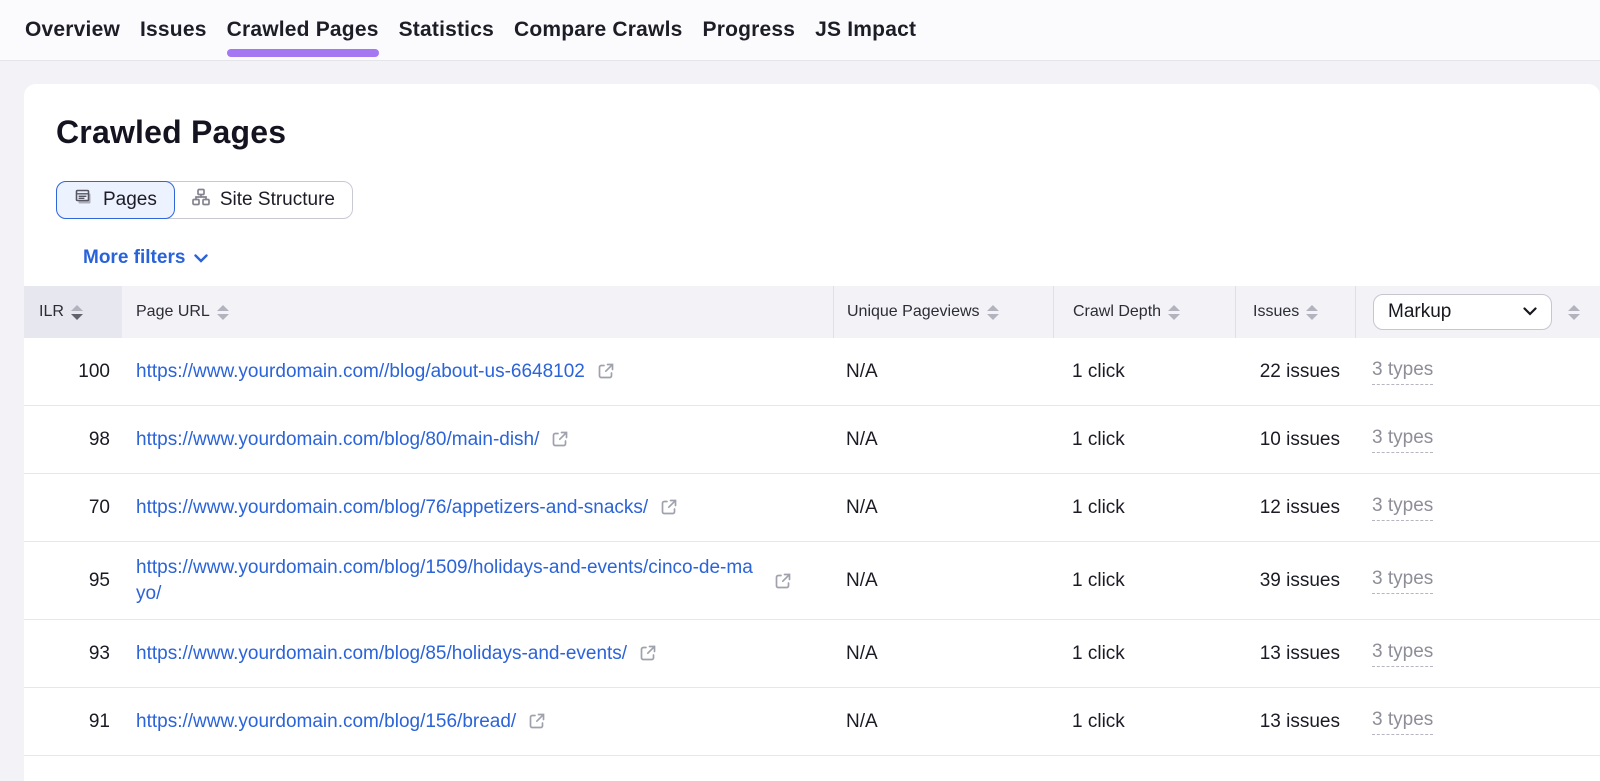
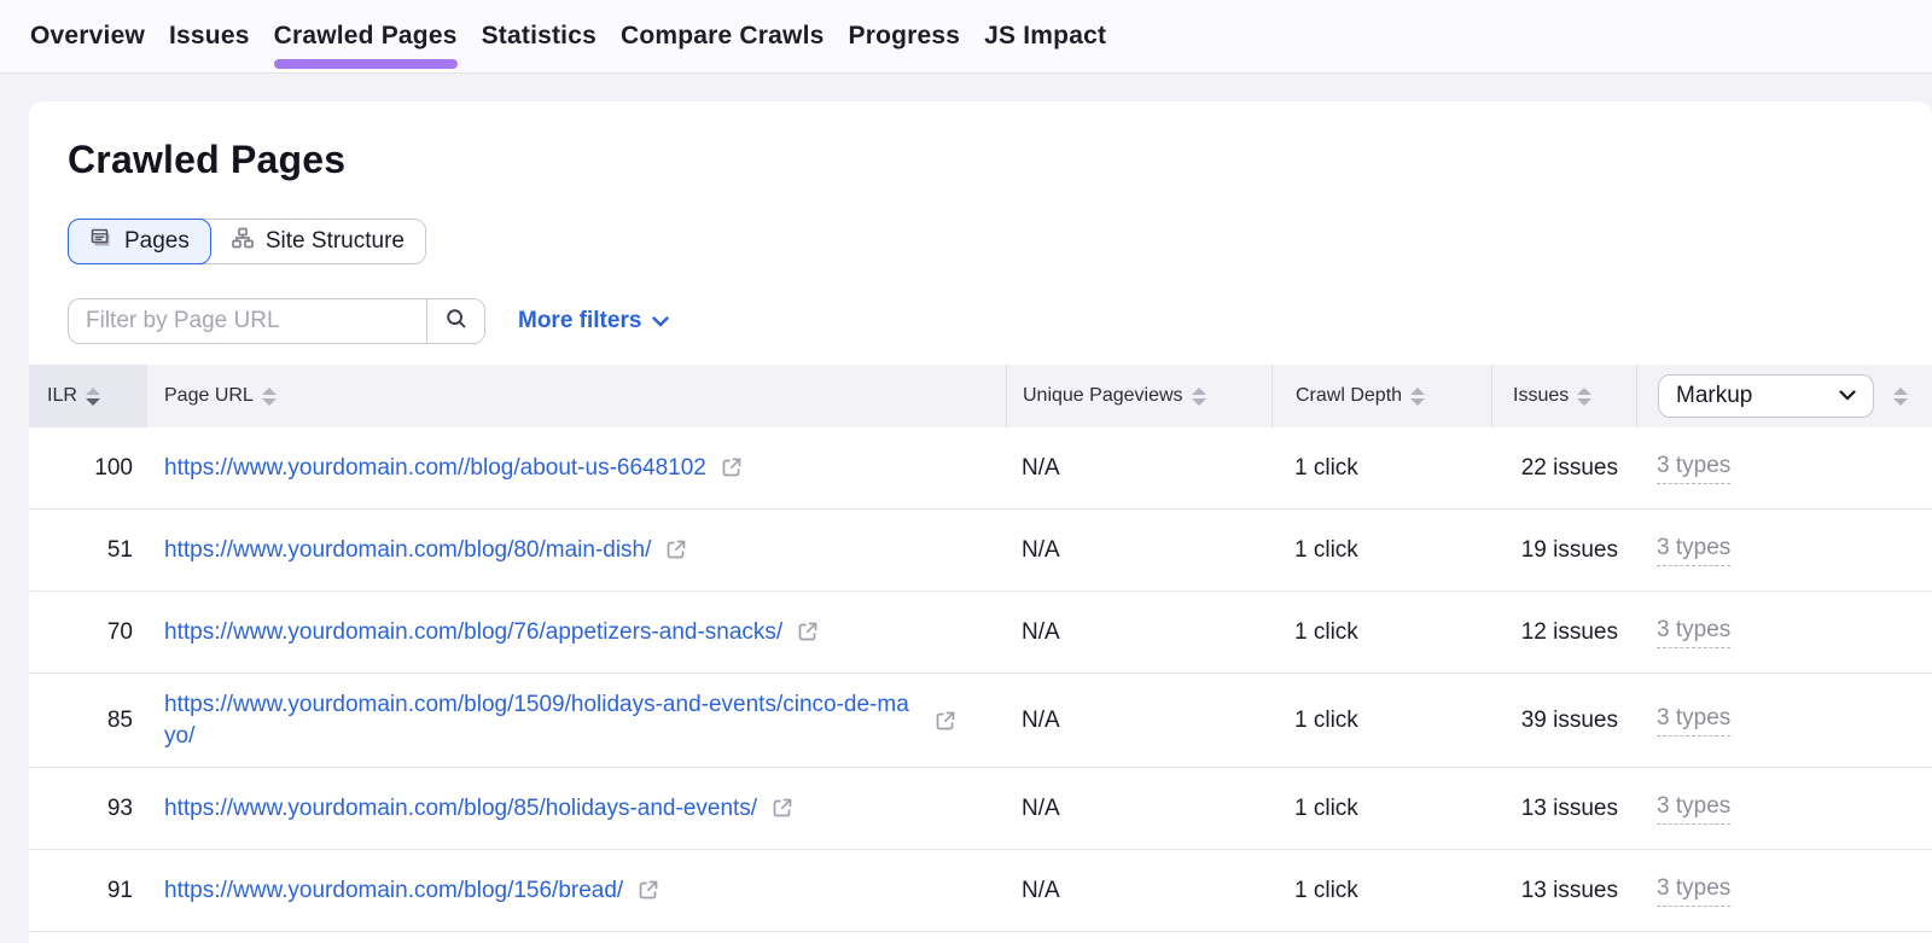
  Overview
  Issues
  Crawled Pages
  Statistics
  Compare Crawls
  Progress
  JS Impact
  Crawled Pages
  Pages
  Site Structure
+ Filter by Page URL
  More filters
  ILR
  Page URL
  Unique Pageviews
  Crawl Depth
  Issues
  Markup
  100
  https://www.yourdomain.com//blog/about-us-6648102
  N/A
  1 click
  22 issues
  3 types
- 98
+ 51
  https://www.yourdomain.com/blog/80/main-dish/
  N/A
  1 click
- 10 issues
+ 19 issues
  3 types
  70
  https://www.yourdomain.com/blog/76/appetizers-and-snacks/
  N/A
  1 click
  12 issues
  3 types
- 95
+ 85
  https://www.yourdomain.com/blog/1509/holidays-and-events/cinco-de-mayo/
  N/A
  1 click
  39 issues
  3 types
  93
  https://www.yourdomain.com/blog/85/holidays-and-events/
  N/A
  1 click
  13 issues
  3 types
  91
  https://www.yourdomain.com/blog/156/bread/
  N/A
  1 click
  13 issues
  3 types
